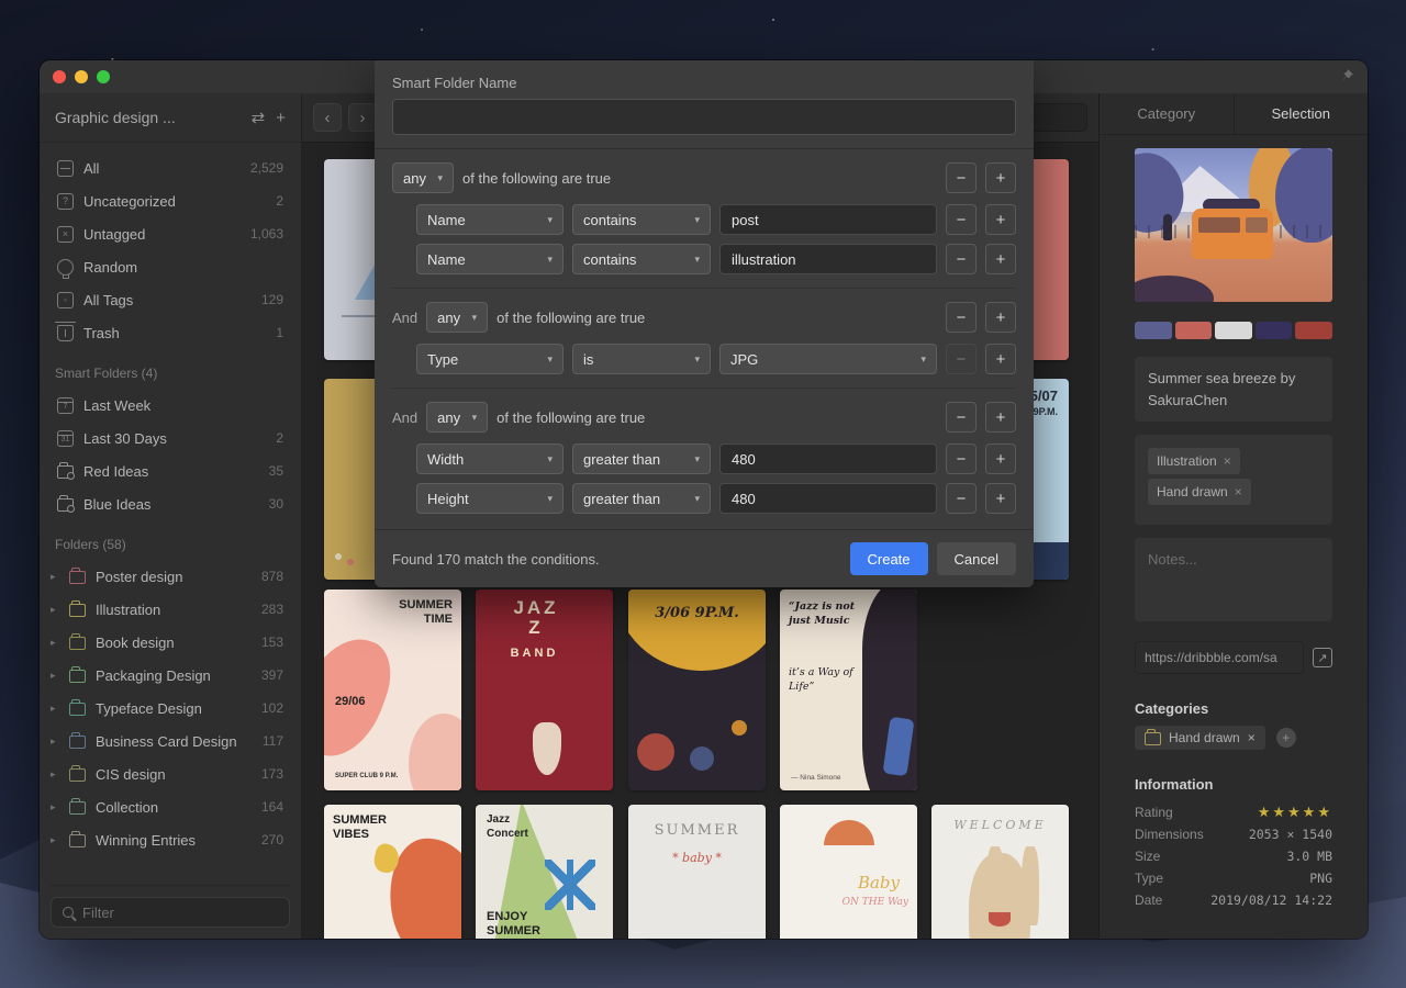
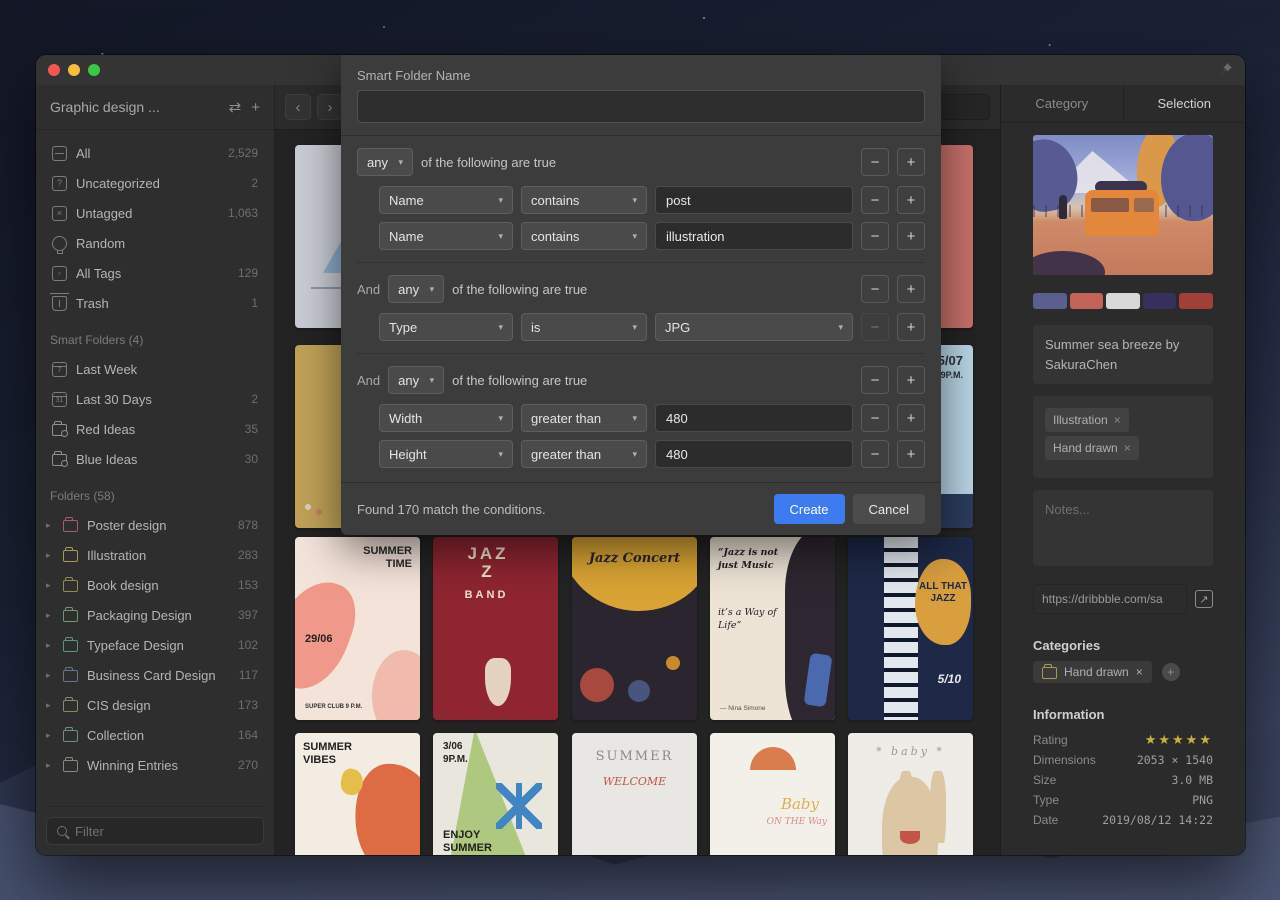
  Graphic design ...
  ⇄
  +
  All
  2,529
  ?
  Uncategorized
  2
  ×
  Untagged
  1,063
  Random
  ◦
  All Tags
  129
  Trash
  1
  Smart Folders (4)
  Last Week
  Last 30 Days
  2
  Red Ideas
  35
  Blue Ideas
  30
  Folders (58)
  ▸
  Poster design
  878
  ▸
  Illustration
  283
  ▸
  Book design
  153
  ▸
  Packaging Design
  397
  ▸
  Typeface Design
  102
  ▸
  Business Card Design
  117
  ▸
  CIS design
  173
  ▸
  Collection
  164
  ▸
  Winning Entries
  270
  Filter
  ‹
  ›
  5/07
  9P.M.
  SUMMER TIME
  29/06
  JAZZ
  BAND
- 3/06 9P.M.
+ Jazz Concert
  “Jazz is not just Music
  it’s a Way of Life”
+ ALL THAT JAZZ
+ 5/10
  SUMMER VIBES
- Jazz Concert
+ 3/06 9P.M.
  ENJOY SUMMER
  SUMMER
- * baby *
+ WELCOME
  Baby
  ON THE Way
- WELCOME
+ * baby *
  Category
  Selection
  Summer sea breeze by SakuraChen
  Illustration
  ×
  Hand drawn
  ×
  Notes...
  https://dribbble.com/sa
  ↗
  Categories
  Hand drawn
  ×
  +
  Information
  Rating
  ★★★★★
  Dimensions
  2053 × 1540
  Size
  3.0 MB
  Type
  PNG
  Date
  2019/08/12 14:22
  Smart Folder Name
  any
  ▾
  of the following are true
  −
  +
  Name
  ▾
  contains
  ▾
  post
  −
  +
  Name
  ▾
  contains
  ▾
  illustration
  −
  +
  And
  any
  ▾
  of the following are true
  −
  +
  Type
  ▾
  is
  ▾
  JPG
  ▾
  −
  +
  And
  any
  ▾
  of the following are true
  −
  +
  Width
  ▾
  greater than
  ▾
  480
  −
  +
  Height
  ▾
  greater than
  ▾
  480
  −
  +
  Found 170 match the conditions.
  Create
  Cancel
